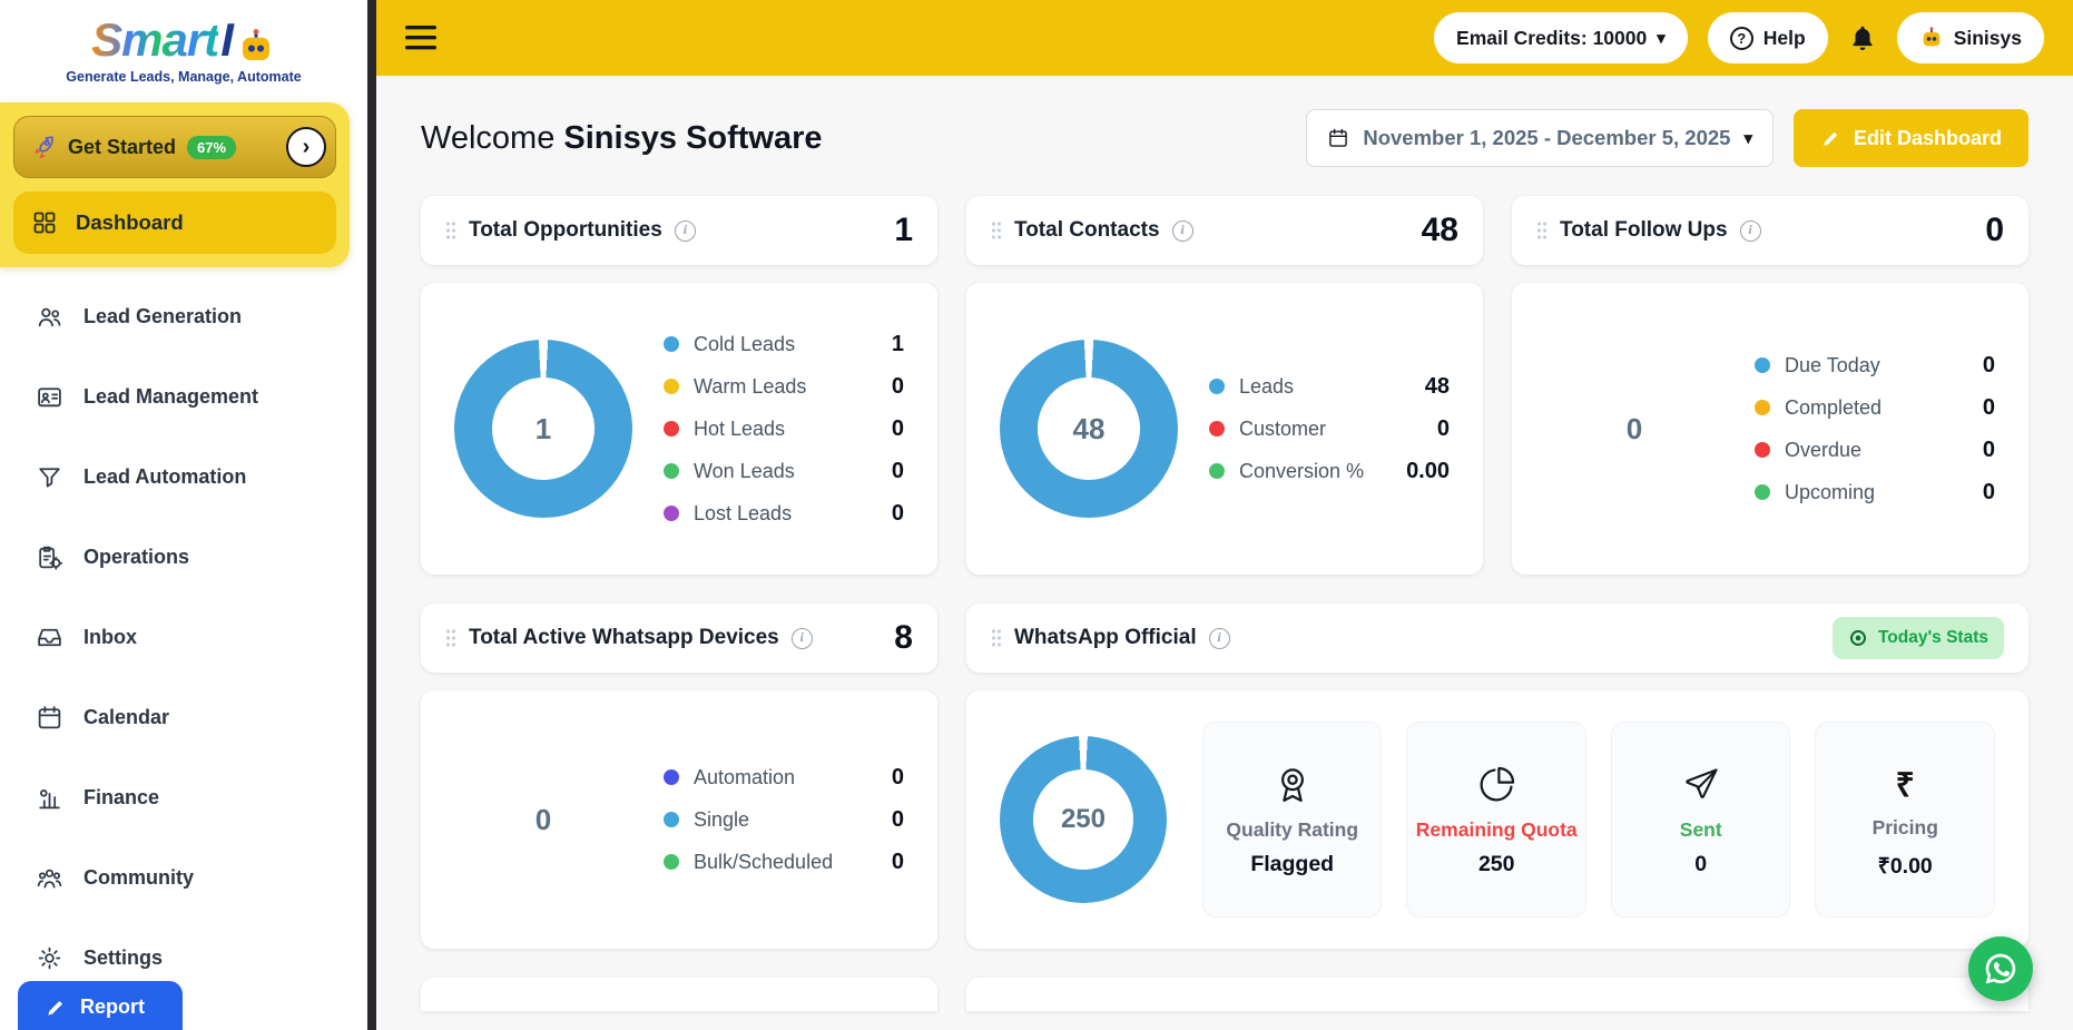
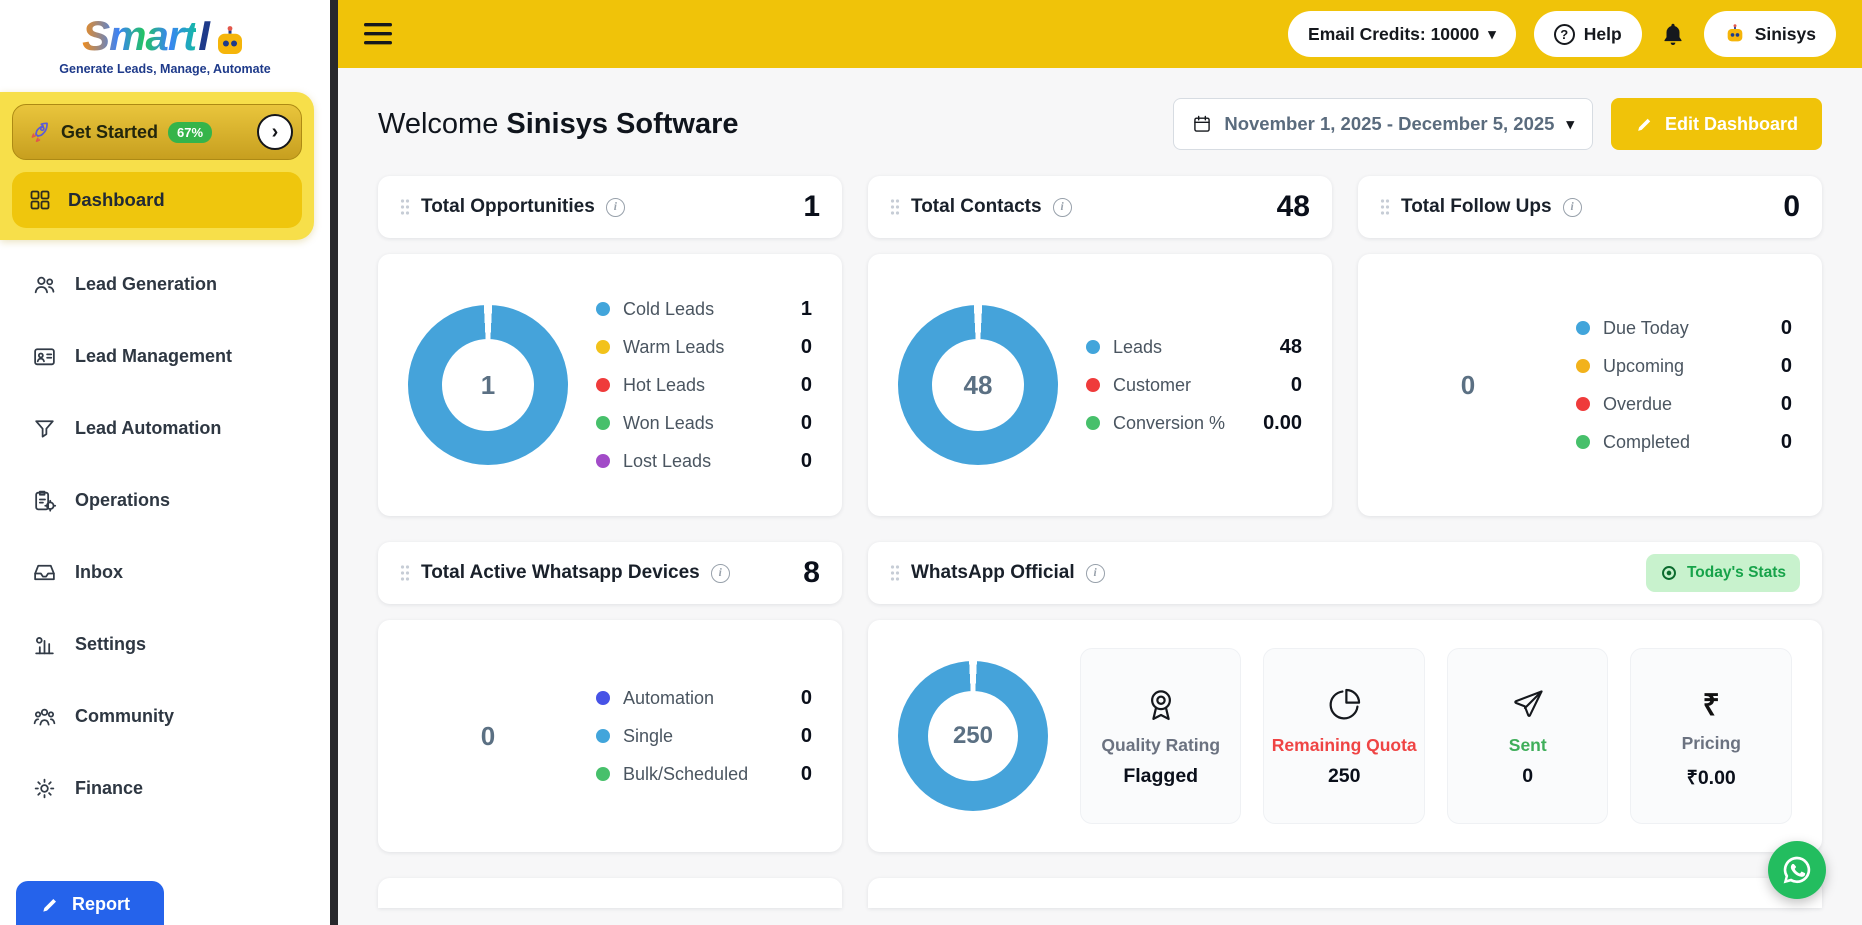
  Smart
  I
  Generate Leads, Manage, Automate
  Get Started
  67%
  ›
  Dashboard
  Lead Generation
  Lead Management
  Lead Automation
  Operations
  Inbox
- Calendar
- Finance
+ Settings
  Community
- Settings
+ Finance
  Report
  Email Credits: 10000
  ▾
  ?
  Help
  Sinisys
  Welcome Sinisys Software
  November 1, 2025 - December 5, 2025
  ▾
  Edit Dashboard
  Total Opportunities
  i
  1
  1
  Cold Leads
  1
  Warm Leads
  0
  Hot Leads
  0
  Won Leads
  0
  Lost Leads
  0
  Total Contacts
  i
  48
  48
  Leads
  48
  Customer
  0
  Conversion %
  0.00
  Total Follow Ups
  i
  0
  0
  Due Today
  0
- Completed
+ Upcoming
  0
  Overdue
  0
- Upcoming
+ Completed
  0
  Total Active Whatsapp Devices
  i
  8
  0
  Automation
  0
  Single
  0
  Bulk/Scheduled
  0
  WhatsApp Official
  i
  Today's Stats
  250
  Quality Rating
  Flagged
  Remaining Quota
  250
  Sent
  0
  ₹
  Pricing
  ₹0.00
